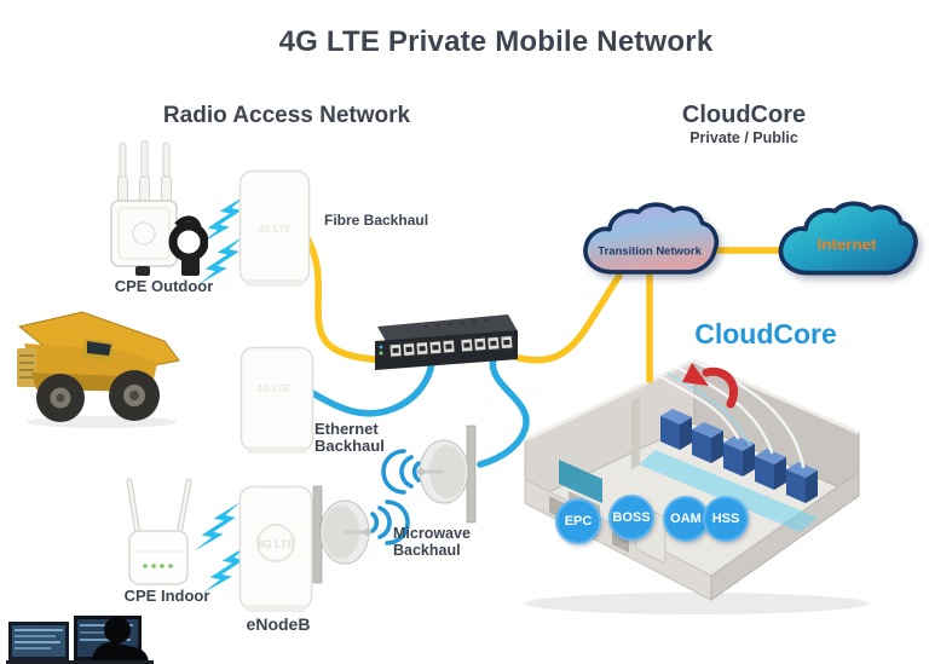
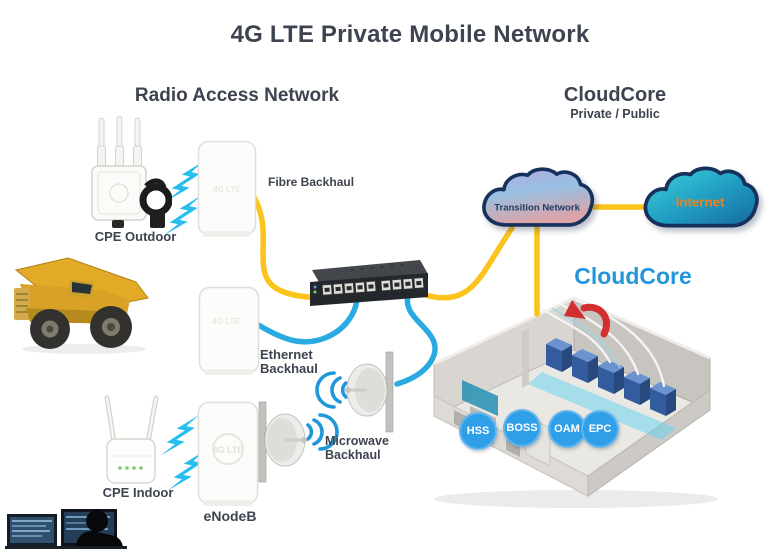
  4G LTE
  4G LTE
  4G LTE
  Transition Network
  Internet
- EPC
+ HSS
  BOSS
  OAM
- HSS
+ EPC
  4G LTE Private Mobile Network
  Radio Access Network
  CloudCore
  Private / Public
  CloudCore
  Fibre Backhaul
  Ethernet Backhaul
  Microwave Backhaul
  CPE Outdoor
  CPE Indoor
  eNodeB
